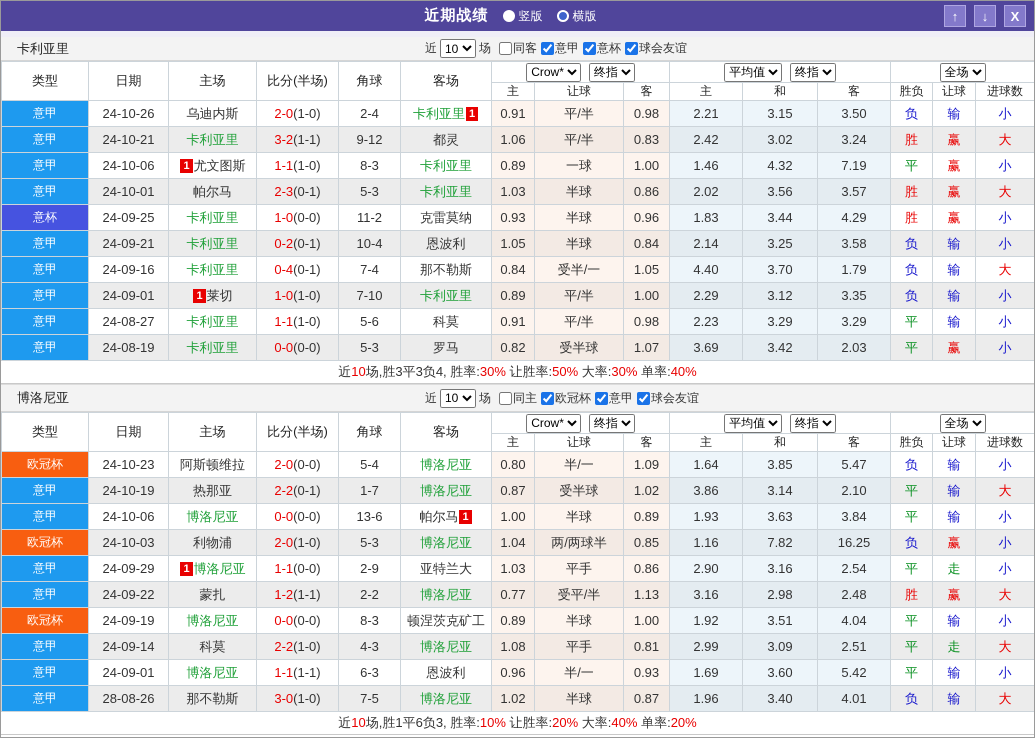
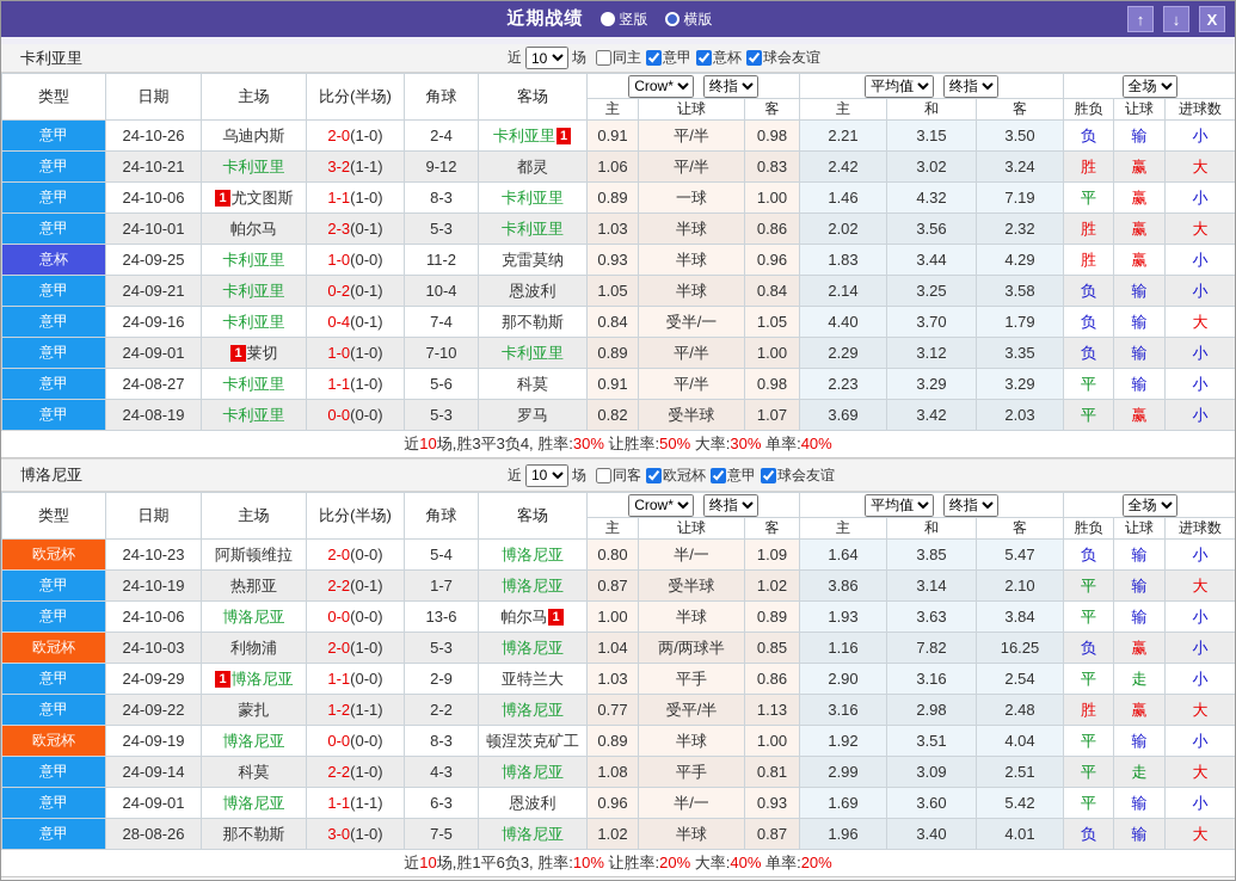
  近期战绩
  竖版
  横版
  ↑
  ↓
  X
  卡利亚里
  近
  10
  场
- 同客
+ 同主
  意甲
  意杯
  球会友谊
  类型	日期	主场	比分(半场)	角球	客场	Crow* 终指	平均值 终指	全场
  主	让球	客	主	和	客	胜负	让球	进球数
  意甲	24-10-26	乌迪内斯	2-0(1-0)	2-4	卡利亚里 1	0.91	平/半	0.98	2.21	3.15	3.50	负	输	小
  意甲	24-10-21	卡利亚里	3-2(1-1)	9-12	都灵	1.06	平/半	0.83	2.42	3.02	3.24	胜	赢	大
  意甲	24-10-06	1 尤文图斯	1-1(1-0)	8-3	卡利亚里	0.89	一球	1.00	1.46	4.32	7.19	平	赢	小
- 意甲	24-10-01	帕尔马	2-3(0-1)	5-3	卡利亚里	1.03	半球	0.86	2.02	3.56	3.57	胜	赢	大
+ 意甲	24-10-01	帕尔马	2-3(0-1)	5-3	卡利亚里	1.03	半球	0.86	2.02	3.56	2.32	胜	赢	大
  意杯	24-09-25	卡利亚里	1-0(0-0)	11-2	克雷莫纳	0.93	半球	0.96	1.83	3.44	4.29	胜	赢	小
  意甲	24-09-21	卡利亚里	0-2(0-1)	10-4	恩波利	1.05	半球	0.84	2.14	3.25	3.58	负	输	小
  意甲	24-09-16	卡利亚里	0-4(0-1)	7-4	那不勒斯	0.84	受半/一	1.05	4.40	3.70	1.79	负	输	大
  意甲	24-09-01	1 莱切	1-0(1-0)	7-10	卡利亚里	0.89	平/半	1.00	2.29	3.12	3.35	负	输	小
  意甲	24-08-27	卡利亚里	1-1(1-0)	5-6	科莫	0.91	平/半	0.98	2.23	3.29	3.29	平	输	小
  意甲	24-08-19	卡利亚里	0-0(0-0)	5-3	罗马	0.82	受半球	1.07	3.69	3.42	2.03	平	赢	小
  近10场,胜3平3负4, 胜率:30% 让胜率:50% 大率:30% 单率:40%
  博洛尼亚
  近
  10
  场
- 同主
+ 同客
  欧冠杯
  意甲
  球会友谊
  类型	日期	主场	比分(半场)	角球	客场	Crow* 终指	平均值 终指	全场
  主	让球	客	主	和	客	胜负	让球	进球数
  欧冠杯	24-10-23	阿斯顿维拉	2-0(0-0)	5-4	博洛尼亚	0.80	半/一	1.09	1.64	3.85	5.47	负	输	小
  意甲	24-10-19	热那亚	2-2(0-1)	1-7	博洛尼亚	0.87	受半球	1.02	3.86	3.14	2.10	平	输	大
  意甲	24-10-06	博洛尼亚	0-0(0-0)	13-6	帕尔马 1	1.00	半球	0.89	1.93	3.63	3.84	平	输	小
  欧冠杯	24-10-03	利物浦	2-0(1-0)	5-3	博洛尼亚	1.04	两/两球半	0.85	1.16	7.82	16.25	负	赢	小
  意甲	24-09-29	1 博洛尼亚	1-1(0-0)	2-9	亚特兰大	1.03	平手	0.86	2.90	3.16	2.54	平	走	小
  意甲	24-09-22	蒙扎	1-2(1-1)	2-2	博洛尼亚	0.77	受平/半	1.13	3.16	2.98	2.48	胜	赢	大
  欧冠杯	24-09-19	博洛尼亚	0-0(0-0)	8-3	顿涅茨克矿工	0.89	半球	1.00	1.92	3.51	4.04	平	输	小
  意甲	24-09-14	科莫	2-2(1-0)	4-3	博洛尼亚	1.08	平手	0.81	2.99	3.09	2.51	平	走	大
  意甲	24-09-01	博洛尼亚	1-1(1-1)	6-3	恩波利	0.96	半/一	0.93	1.69	3.60	5.42	平	输	小
  意甲	28-08-26	那不勒斯	3-0(1-0)	7-5	博洛尼亚	1.02	半球	0.87	1.96	3.40	4.01	负	输	大
  近10场,胜1平6负3, 胜率:10% 让胜率:20% 大率:40% 单率:20%
